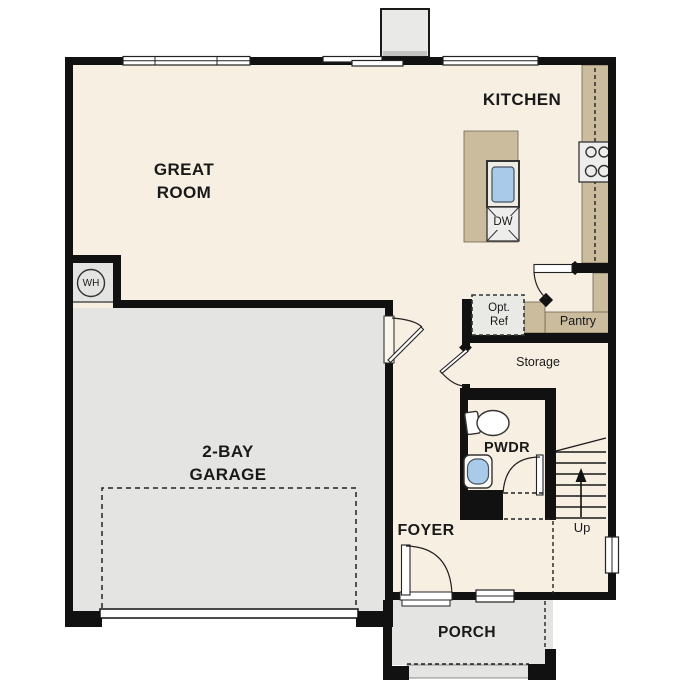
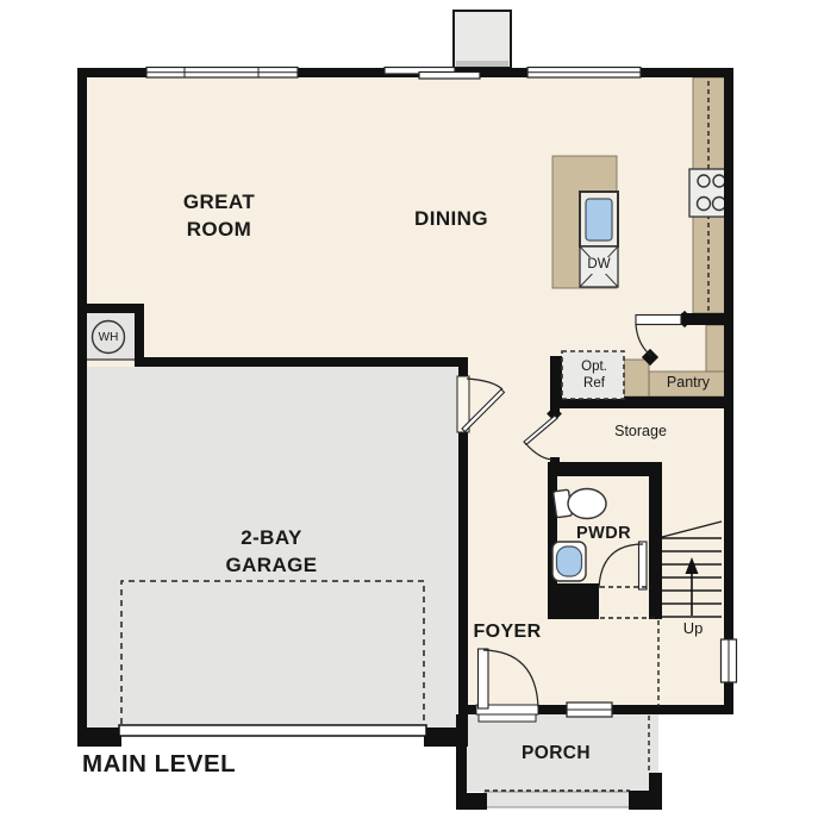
- KITCHEN
  GREAT ROOM
+ DINING
  2-BAY GARAGE
  FOYER
  PWDR
  PORCH
+ MAIN LEVEL
  Storage
  Pantry
  Up
  Opt.
  Ref
  DW
  WH
